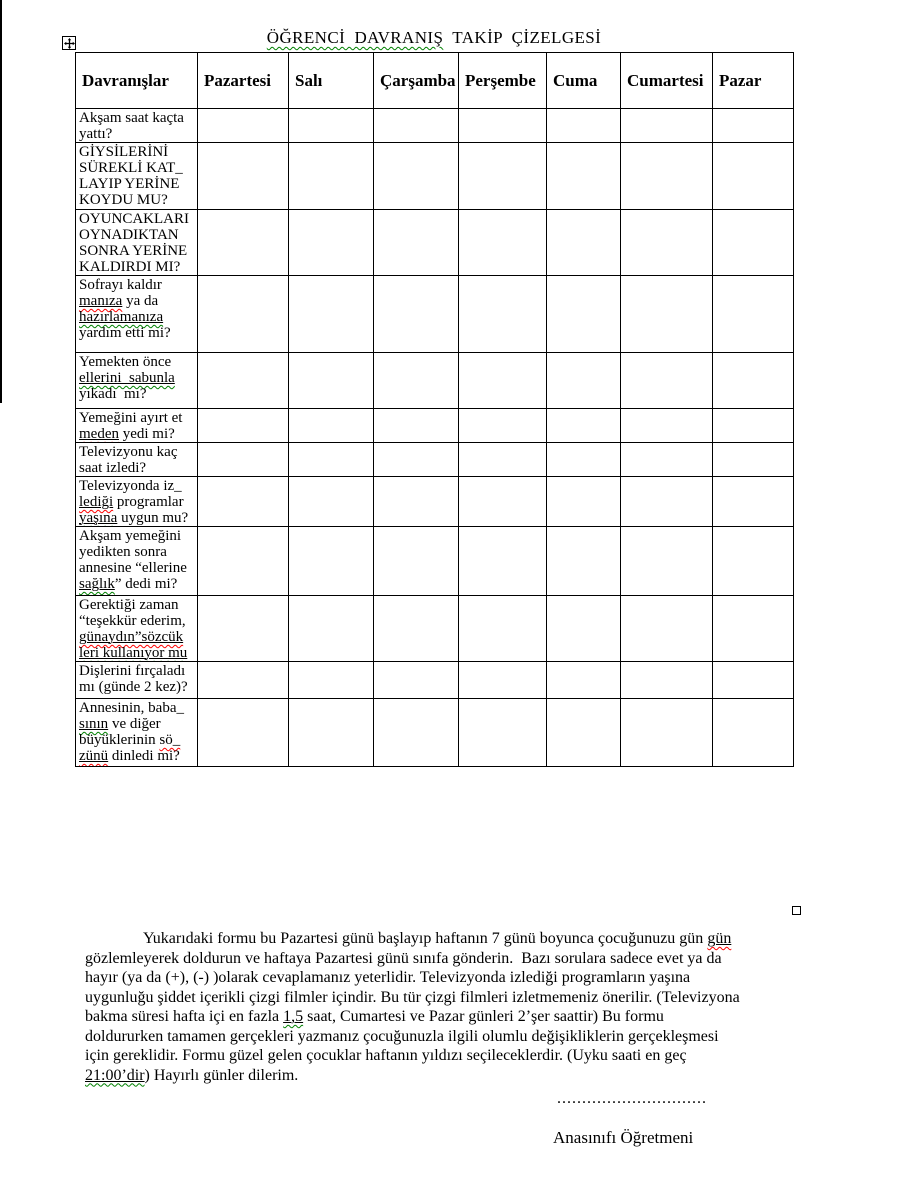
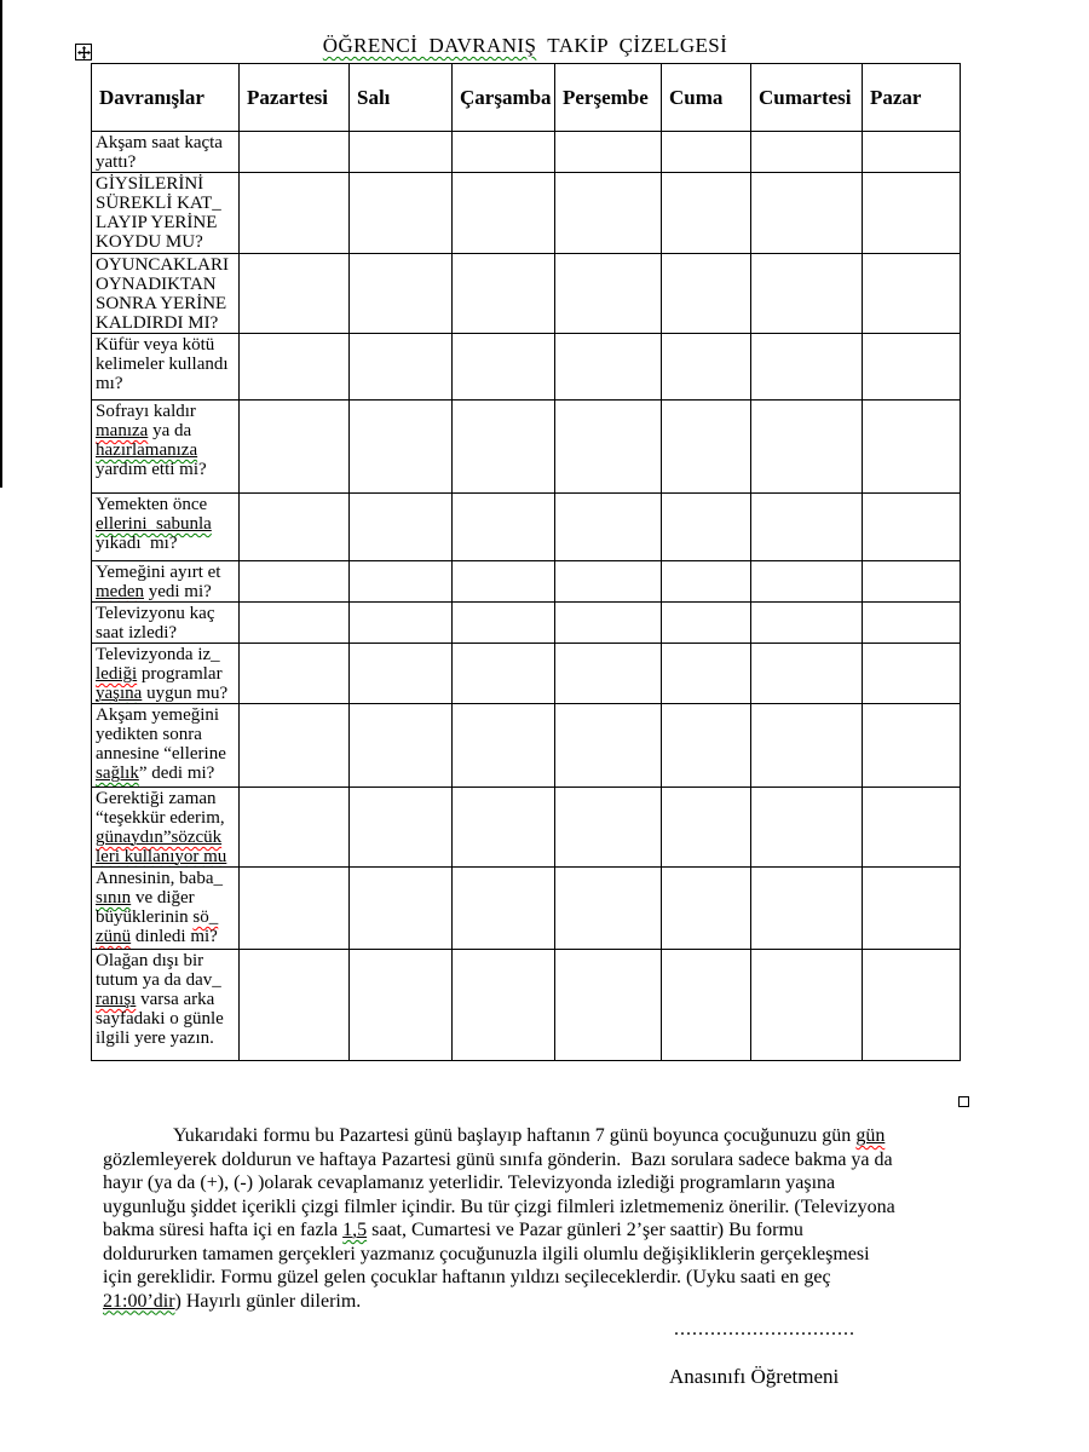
  ÖĞRENCİ DAVRANIŞ TAKİP ÇİZELGESİ
  Davranışlar	Pazartesi	Salı	Çarşamba	Perşembe	Cuma	Cumartesi	Pazar
  Akşam saat kaçtayattı?
  GİYSİLERİNİSÜREKLİ KAT_LAYIP YERİNEKOYDU MU?
  OYUNCAKLARIOYNADIKTANSONRA YERİNEKALDIRDI MI?
+ Küfür veya kötükelimeler kullandımı?
  Sofrayı kaldırmanıza ya dahazırlamanızayardım etti mi?
  Yemekten önceellerini sabunlayıkadı mı?
  Yemeğini ayırt etmeden yedi mi?
  Televizyonu kaçsaat izledi?
  Televizyonda iz_lediği programlaryaşına uygun mu?
  Akşam yemeğiniyedikten sonraannesine “ellerinesağlık” dedi mi?
  Gerektiği zaman“teşekkür ederim,günaydın”sözcükleri kullanıyor mu
- Dişlerini fırçaladımı (günde 2 kez)?
  Annesinin, baba_sının ve diğerbüyüklerinin sö_zünü dinledi mi?
+ Olağan dışı birtutum ya da dav_ranışı varsa arkasayfadaki o günleilgili yere yazın.
  Yukarıdaki formu bu Pazartesi günü başlayıp haftanın 7 günü boyunca çocuğunuzu gün gün
- gözlemleyerek doldurun ve haftaya Pazartesi günü sınıfa gönderin. Bazı sorulara sadece evet ya da
+ gözlemleyerek doldurun ve haftaya Pazartesi günü sınıfa gönderin. Bazı sorulara sadece bakma ya da
  hayır (ya da (+), (-) )olarak cevaplamanız yeterlidir. Televizyonda izlediği programların yaşına
  uygunluğu şiddet içerikli çizgi filmler içindir. Bu tür çizgi filmleri izletmemeniz önerilir. (Televizyona
  bakma süresi hafta içi en fazla 1,5 saat, Cumartesi ve Pazar günleri 2’şer saattir) Bu formu
  doldururken tamamen gerçekleri yazmanız çocuğunuzla ilgili olumlu değişikliklerin gerçekleşmesi
  için gereklidir. Formu güzel gelen çocuklar haftanın yıldızı seçileceklerdir. (Uyku saati en geç
  21:00’dir) Hayırlı günler dilerim.
  ..............................
  Anasınıfı Öğretmeni
